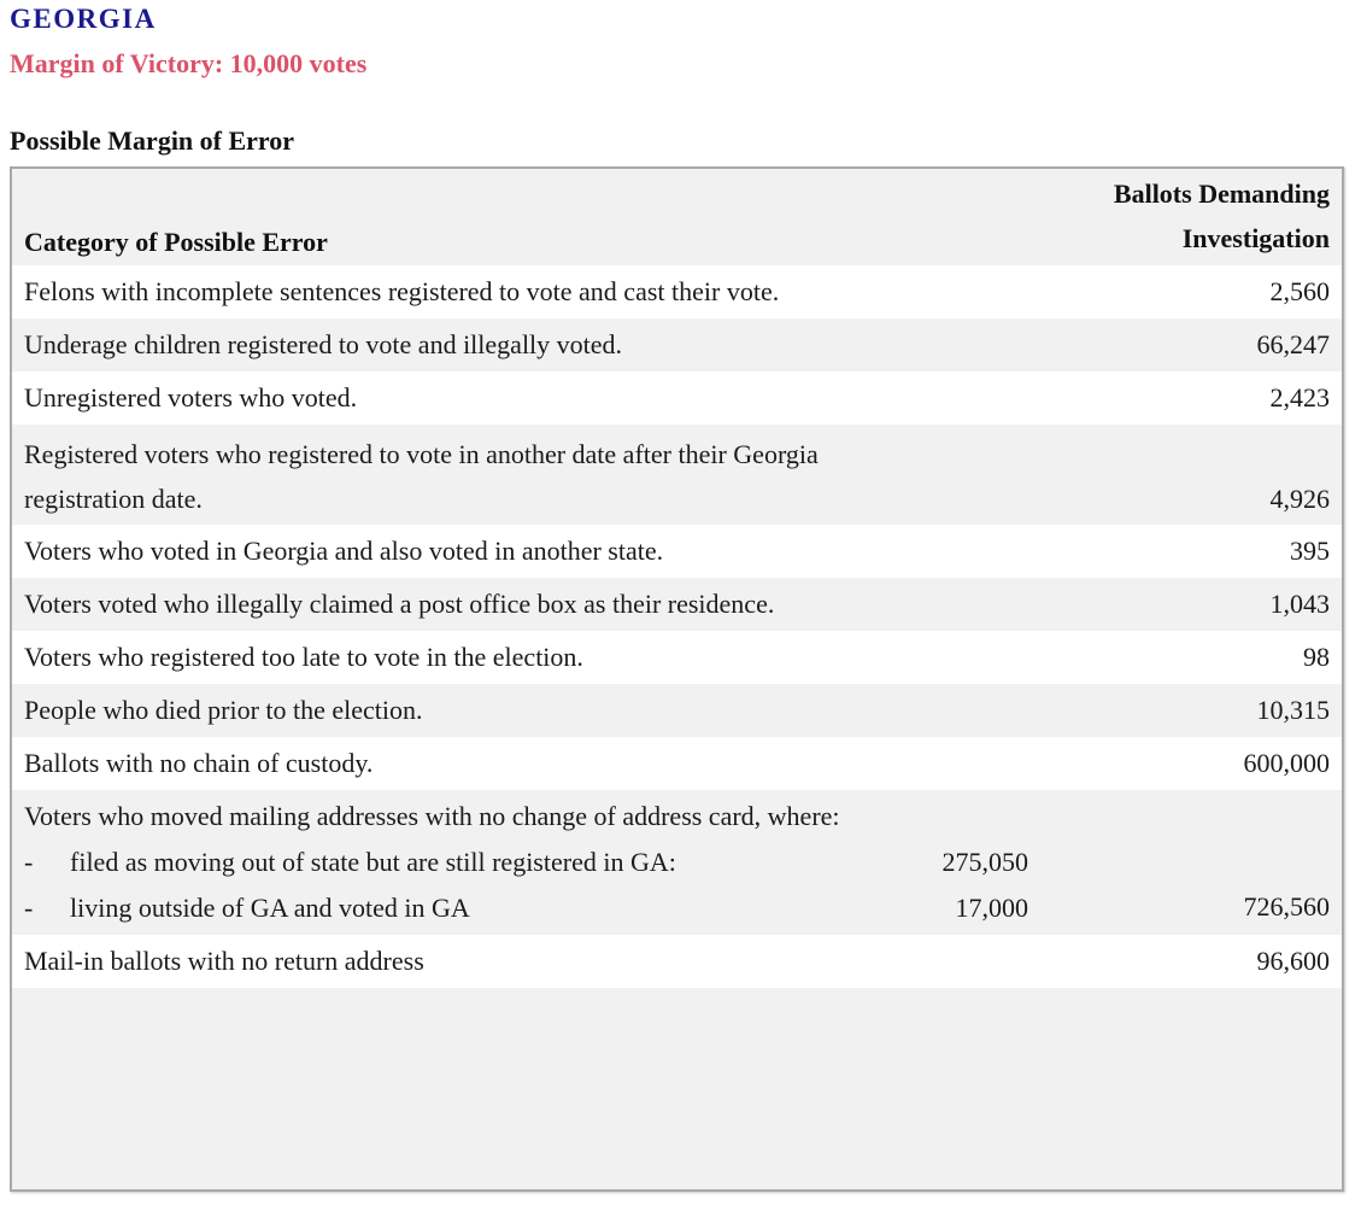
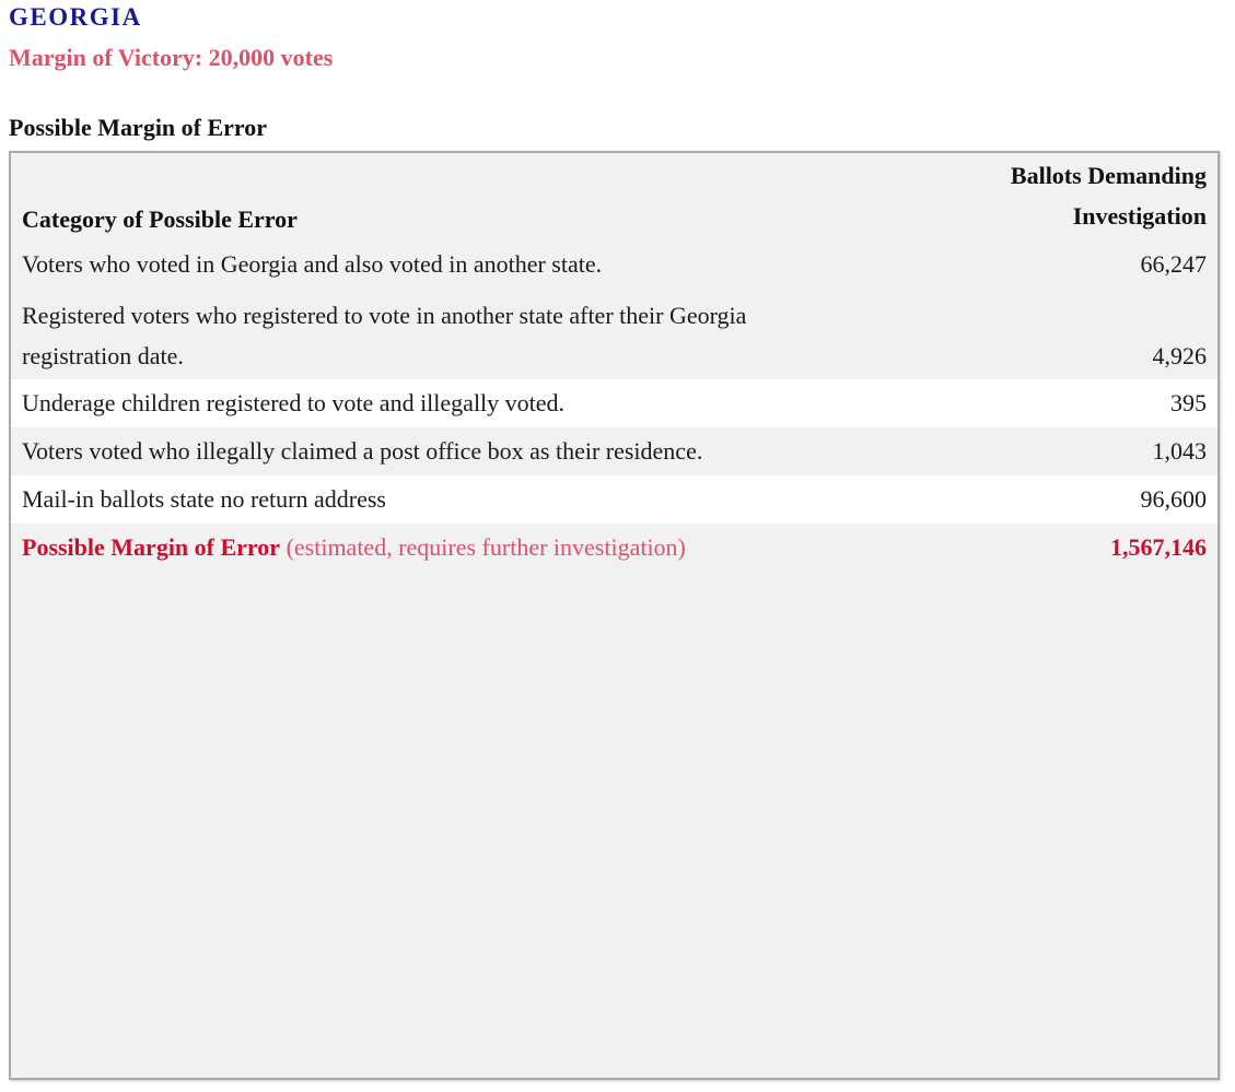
  GEORGIA
- Margin of Victory: 10,000 votes
+ Margin of Victory: 20,000 votes
  Possible Margin of Error
  Category of Possible Error	Ballots Demanding Investigation
- Felons with incomplete sentences registered to vote and cast their vote.	2,560
- Underage children registered to vote and illegally voted.	66,247
+ Voters who voted in Georgia and also voted in another state.	66,247
- Unregistered voters who voted.	2,423
- Registered voters who registered to vote in another date after their Georgia registration date.	4,926
+ Registered voters who registered to vote in another state after their Georgia registration date.	4,926
- Voters who voted in Georgia and also voted in another state.	395
+ Underage children registered to vote and illegally voted.	395
  Voters voted who illegally claimed a post office box as their residence.	1,043
- Voters who registered too late to vote in the election.	98
- People who died prior to the election.	10,315
- Ballots with no chain of custody.	600,000
- Voters who moved mailing addresses with no change of address card, where: - filed as moving out of state but are still registered in GA: 275,050 - living outside of GA and voted in GA 17,000	726,560
- Mail-in ballots with no return address	96,600
+ Mail-in ballots state no return address	96,600
+ Possible Margin of Error (estimated, requires further investigation)	1,567,146
